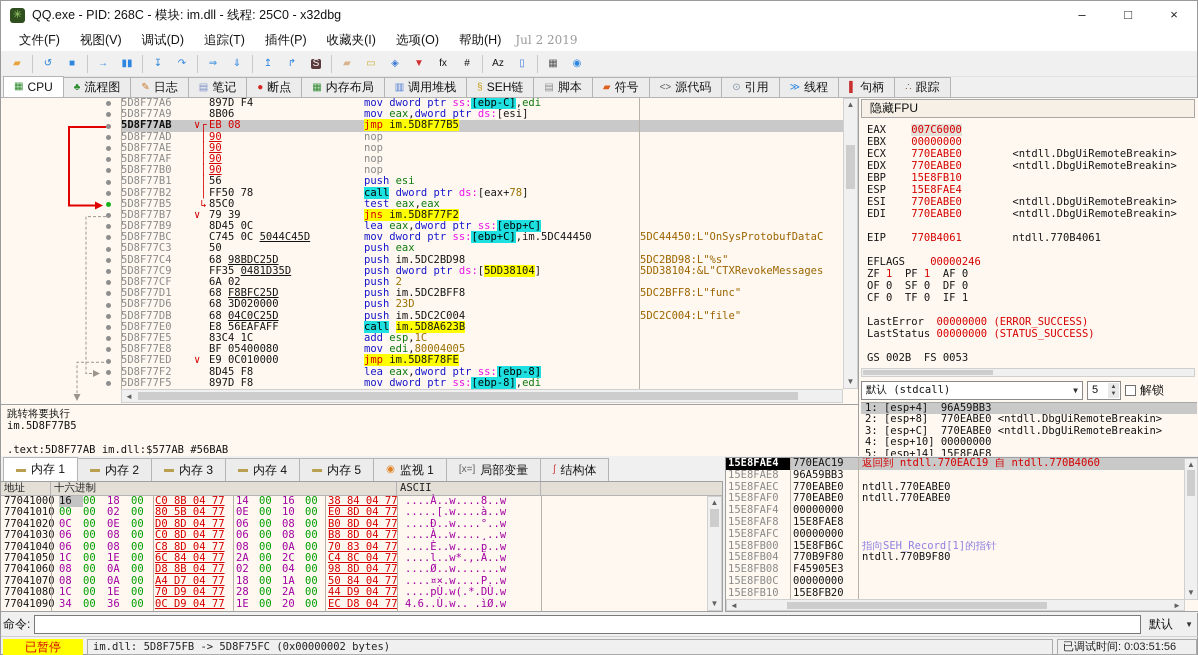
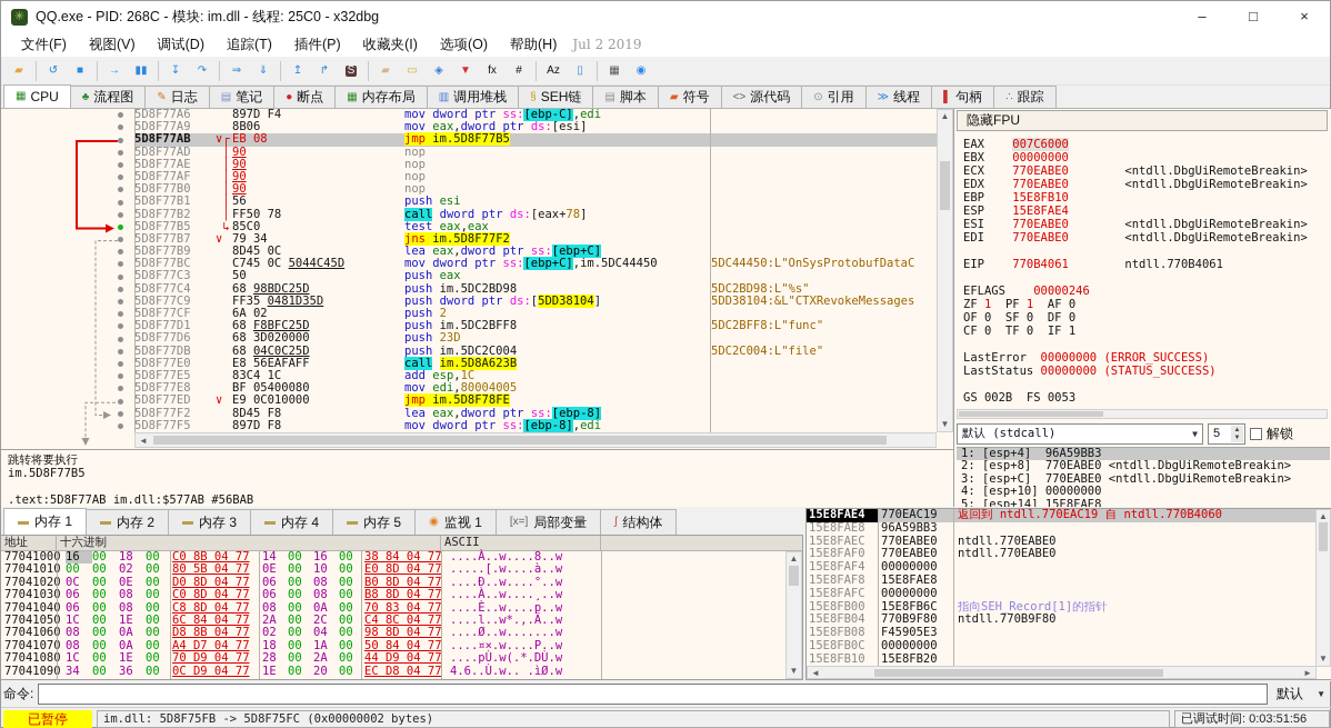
  ✳
  QQ.exe - PID: 268C - 模块: im.dll - 线程: 25C0 - x32dbg
  –
  □
  ×
  文件(F)
  视图(V)
  调试(D)
  追踪(T)
  插件(P)
  收藏夹(I)
  选项(O)
  帮助(H)
  Jul 2 2019
  ▰
  ↺
  ■
  →
  ▮▮
  ↧
  ↷
  ⇒
  ⇓
  ↥
  ↱
  S
  ▰
  ▭
  ◈
  ▼
  fx
  #
  Az
  ▯
  ▦
  ◉
  ▦
  CPU
  ♣
  流程图
  ✎
  日志
  ▤
  笔记
  ●
  断点
  ▦
  内存布局
  ▥
  调用堆栈
  §
  SEH链
  ▤
  脚本
  ▰
  符号
  <>
  源代码
  ⊙
  引用
  ≫
  线程
  ▌
  句柄
  ∴
  跟踪
  5D8F77A6
  897D F4
  mov dword ptr ss:[ebp-C],edi
  5D8F77A9
  8B06
  mov eax,dword ptr ds:[esi]
  5D8F77AB
  ∨┌
  EB 08
  jmp im.5D8F77B5
  5D8F77AD
  │
  90
  nop
  5D8F77AE
  │
  90
  nop
  5D8F77AF
  │
  90
  nop
  5D8F77B0
  │
  90
  nop
  5D8F77B1
  │
  56
  push esi
  5D8F77B2
  │
  FF50 78
  call dword ptr ds:[eax+78]
  5D8F77B5
  ↳
  85C0
  test eax,eax
  5D8F77B7
  ∨
- 79 39
+ 79 34
  jns im.5D8F77F2
  5D8F77B9
  8D45 0C
  lea eax,dword ptr ss:[ebp+C]
  5D8F77BC
  C745 0C 5044C45D
  mov dword ptr ss:[ebp+C],im.5DC44450
  5DC44450:L"OnSysProtobufDataC
  5D8F77C3
  50
  push eax
  5D8F77C4
  68 98BDC25D
  push im.5DC2BD98
  5DC2BD98:L"%s"
  5D8F77C9
  FF35 0481D35D
  push dword ptr ds:[5DD38104]
  5DD38104:&L"CTXRevokeMessages
  5D8F77CF
  6A 02
  push 2
  5D8F77D1
  68 F8BFC25D
  push im.5DC2BFF8
  5DC2BFF8:L"func"
  5D8F77D6
  68 3D020000
  push 23D
  5D8F77DB
  68 04C0C25D
  push im.5DC2C004
  5DC2C004:L"file"
  5D8F77E0
  E8 56EAFAFF
  call im.5D8A623B
  5D8F77E5
  83C4 1C
  add esp,1C
  5D8F77E8
  BF 05400080
  mov edi,80004005
  5D8F77ED
  ∨
  E9 0C010000
  jmp im.5D8F78FE
  5D8F77F2
  8D45 F8
  lea eax,dword ptr ss:[ebp-8]
  5D8F77F5
  897D F8
  mov dword ptr ss:[ebp-8],edi
  ▲
  ▼
  ◄
  隐藏FPU
  EAX 007C6000
  EBX 00000000
  ECX 770EABE0 <ntdll.DbgUiRemoteBreakin>
  EDX 770EABE0 <ntdll.DbgUiRemoteBreakin>
  EBP 15E8FB10
  ESP 15E8FAE4
  ESI 770EABE0 <ntdll.DbgUiRemoteBreakin>
  EDI 770EABE0 <ntdll.DbgUiRemoteBreakin>
  EIP 770B4061 ntdll.770B4061
  EFLAGS 00000246
  ZF 1 PF 1 AF 0
  OF 0 SF 0 DF 0
  CF 0 TF 0 IF 1
  LastError 00000000 (ERROR_SUCCESS)
  LastStatus 00000000 (STATUS_SUCCESS)
  GS 002B FS 0053
  默认 (stdcall)
  ▼
  5
  解锁
  1: [esp+4] 96A59BB3
  2: [esp+8] 770EABE0 <ntdll.DbgUiRemoteBreakin>
  3: [esp+C] 770EABE0 <ntdll.DbgUiRemoteBreakin>
  4: [esp+10] 00000000
  5: [esp+14] 15E8FAE8
  跳转将要执行
  im.5D8F77B5
  .text:5D8F77AB im.dll:$577AB #56BAB
  ▬
  内存 1
  ▬
  内存 2
  ▬
  内存 3
  ▬
  内存 4
  ▬
  内存 5
  ◉
  监视 1
  [x=]
  局部变量
  ʃ
  结构体
  地址
  十六进制
  ASCII
  7704100
  16
  00
  18
  00
  C0 8B 04 77
  14
  00
  16
  00
  38 84 04 77
  ....À..w....8..w
  7704101
  00
  00
  02
  00
  80 5B 04 77
  0E
  00
  10
  00
  E0 8D 04 77
  .....[.w....à..w
  7704102
  0C
  00
  0E
  00
  D0 8D 04 77
  06
  00
  08
  00
  B0 8D 04 77
  ....Ð..w....°..w
  7704103
  06
  00
  08
  00
  C0 8D 04 77
  06
  00
  08
  00
  B8 8D 04 77
  ....À..w....¸..w
  7704104
  06
  00
  08
  00
  C8 8D 04 77
  08
  00
  0A
  00
  70 83 04 77
  ....È..w....p..w
  7704105
  1C
  00
  1E
  00
  6C 84 04 77
  2A
  00
  2C
  00
  C4 8C 04 77
  ....l..w*.,.Ä..w
  7704106
  08
  00
  0A
  00
  D8 8B 04 77
  02
  00
  04
  00
  98 8D 04 77
  ....Ø..w.......w
  7704107
  08
  00
  0A
  00
  A4 D7 04 77
  18
  00
  1A
  00
  50 84 04 77
  ....¤×.w....P..w
  7704108
  1C
  00
  1E
  00
  70 D9 04 77
  28
  00
  2A
  00
  44 D9 04 77
  ....pÙ.w(.*.DÙ.w
  7704109
  34
  00
  36
  00
  0C D9 04 77
  1E
  00
  20
  00
  EC D8 04 77
  4.6..Ù.w.. .ìØ.w
  ▲
  ▼
  15E8FAE4
  770EAC19
  返回到 ntdll.770EAC19 自 ntdll.770B4060
  15E8FAE8
  96A59BB3
  15E8FAEC
  770EABE0
  ntdll.770EABE0
  15E8FAF0
  770EABE0
  ntdll.770EABE0
  15E8FAF4
  00000000
  15E8FAF8
  15E8FAE8
  15E8FAFC
  00000000
  15E8FB00
  15E8FB6C
  指向SEH_Record[1]的指针
  15E8FB04
  770B9F80
  ntdll.770B9F80
  15E8FB08
  F45905E3
  15E8FB0C
  00000000
  15E8FB10
  15E8FB20
  ▲
  ▼
  ◄
  ►
  命令:
  默认
  ▼
  已暂停
  im.dll: 5D8F75FB -> 5D8F75FC (0x00000002 bytes)
  已调试时间: 0:03:51:56
